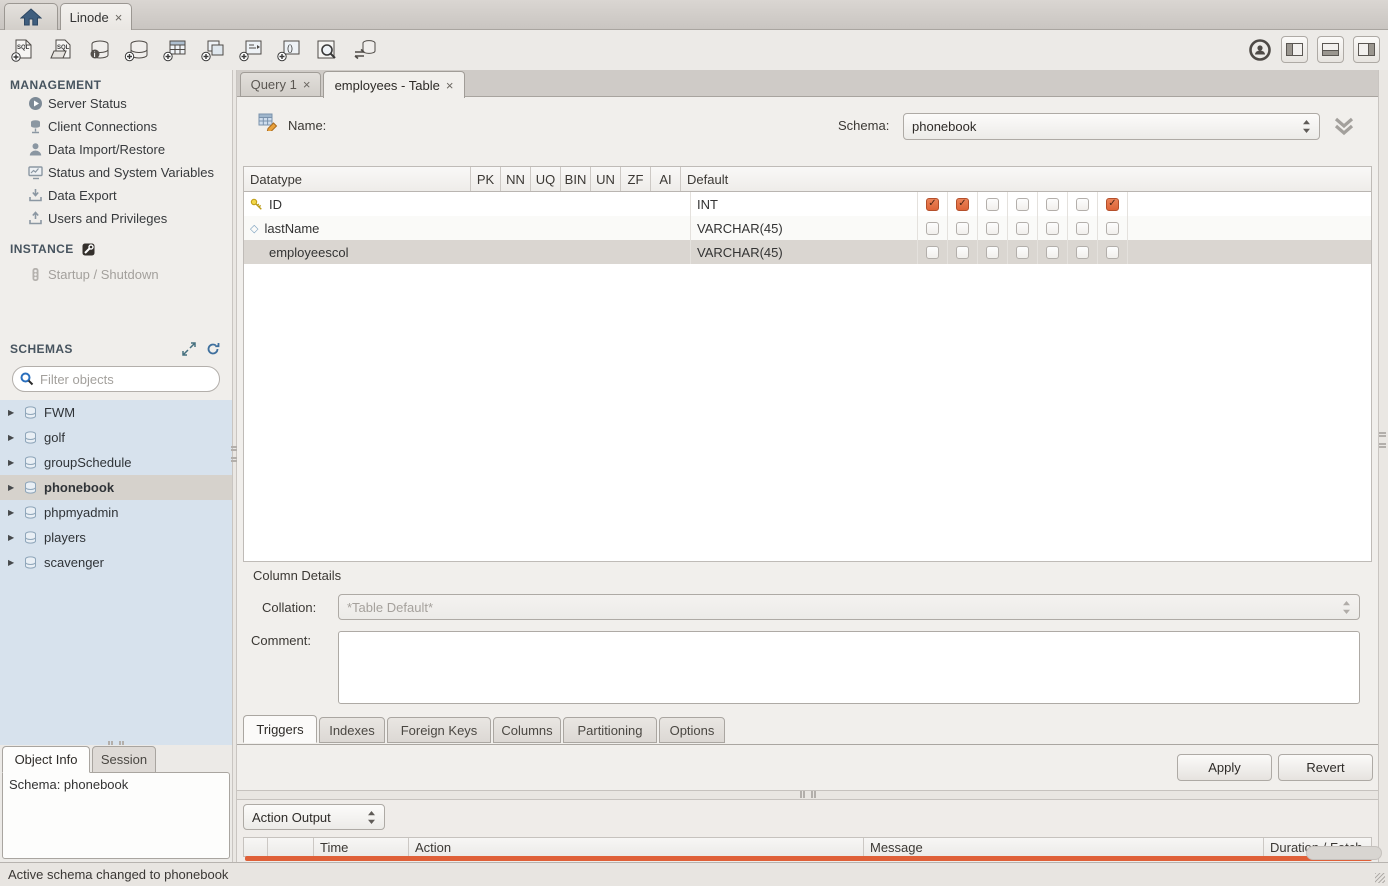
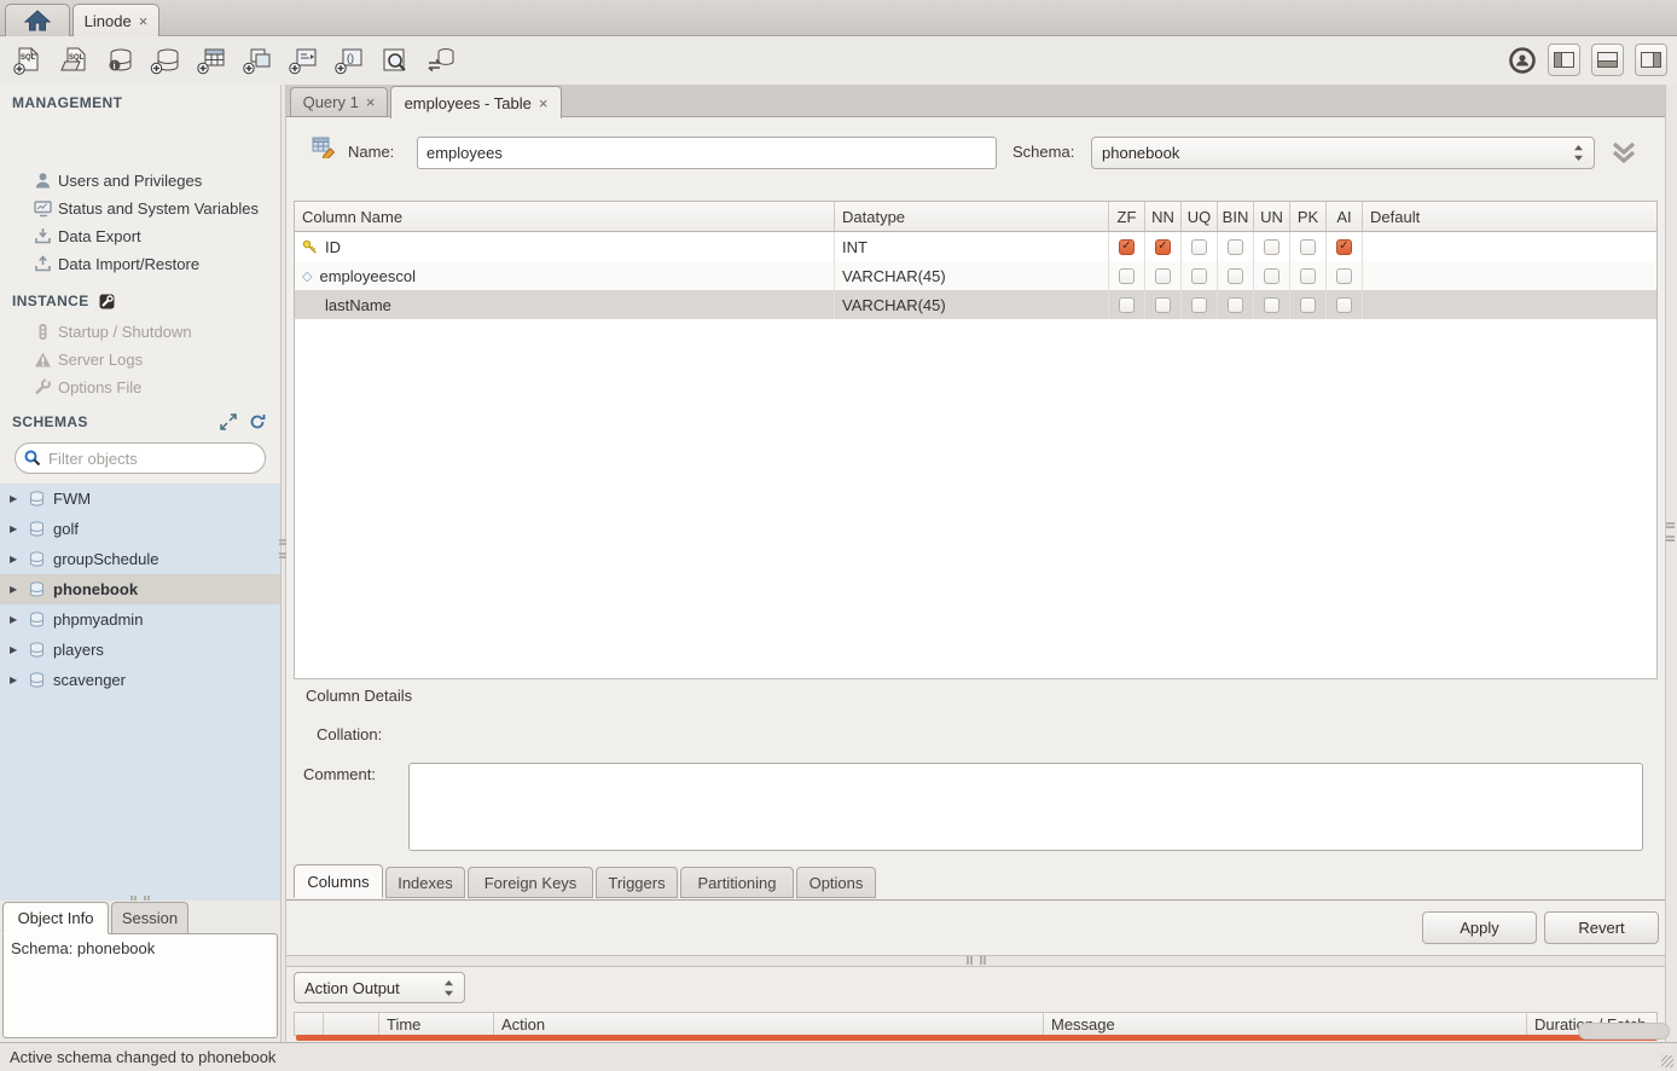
  Linode
  ×
  ()
  MANAGEMENT
- Server Status
- Client Connections
- Data Import/Restore
+ Users and Privileges
  Status and System Variables
  Data Export
- Users and Privileges
+ Data Import/Restore
  INSTANCE
  Startup / Shutdown
+ Server Logs
+ Options File
  SCHEMAS
  Filter objects
  ▶
  FWM
  ▶
  golf
  ▶
  groupSchedule
  ▶
  phonebook
  ▶
  phpmyadmin
  ▶
  players
  ▶
  scavenger
  Object Info
  Session
  Schema: phonebook
  Query 1
  ×
  employees - Table
  ×
  Name:
+ employees
  Schema:
  phonebook
+ Column Name
  Datatype
- PK
+ ZF
  NN
  UQ
  BIN
  UN
- ZF
+ PK
  AI
  Default
  ID
  INT
  ◇
- lastName
+ employeescol
  VARCHAR(45)
- employeescol
+ lastName
  VARCHAR(45)
  Column Details
  Collation:
- *Table Default*
  Comment:
- Triggers
+ Columns
  Indexes
  Foreign Keys
- Columns
+ Triggers
  Partitioning
  Options
  Apply
  Revert
  Action Output
  Time
  Action
  Message
  Active schema changed to phonebook
